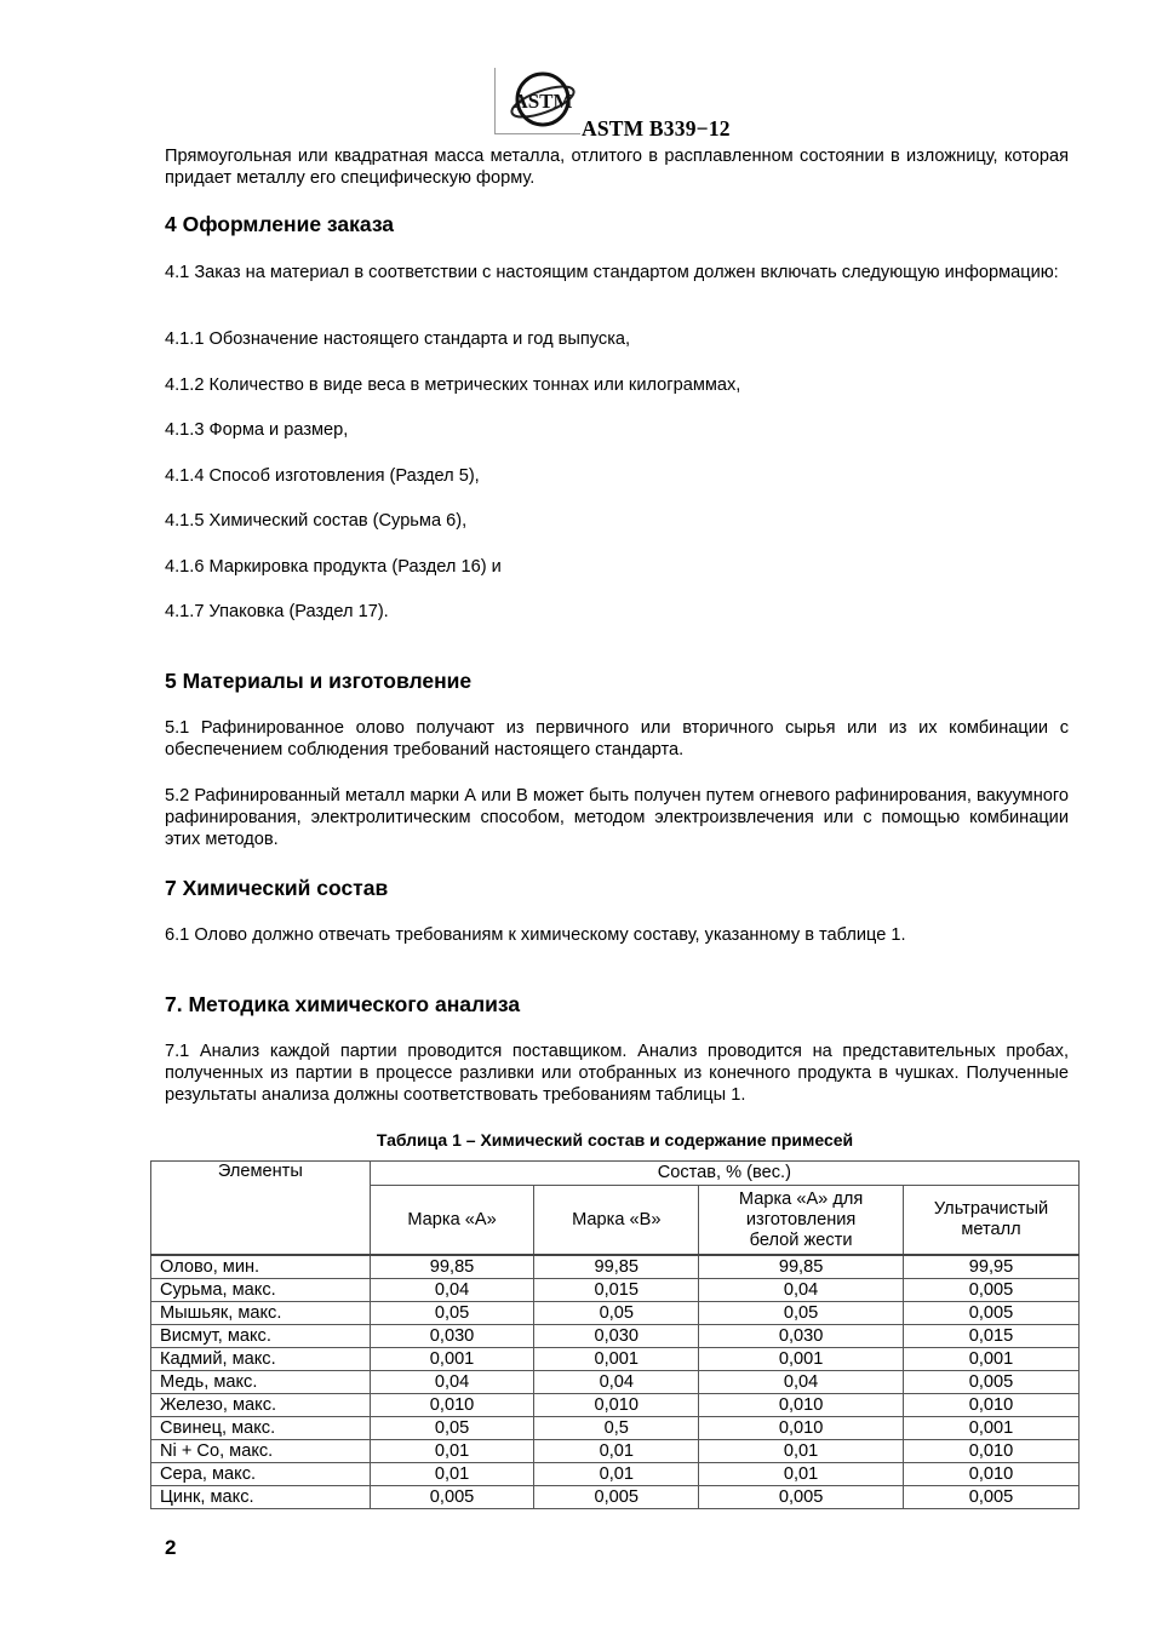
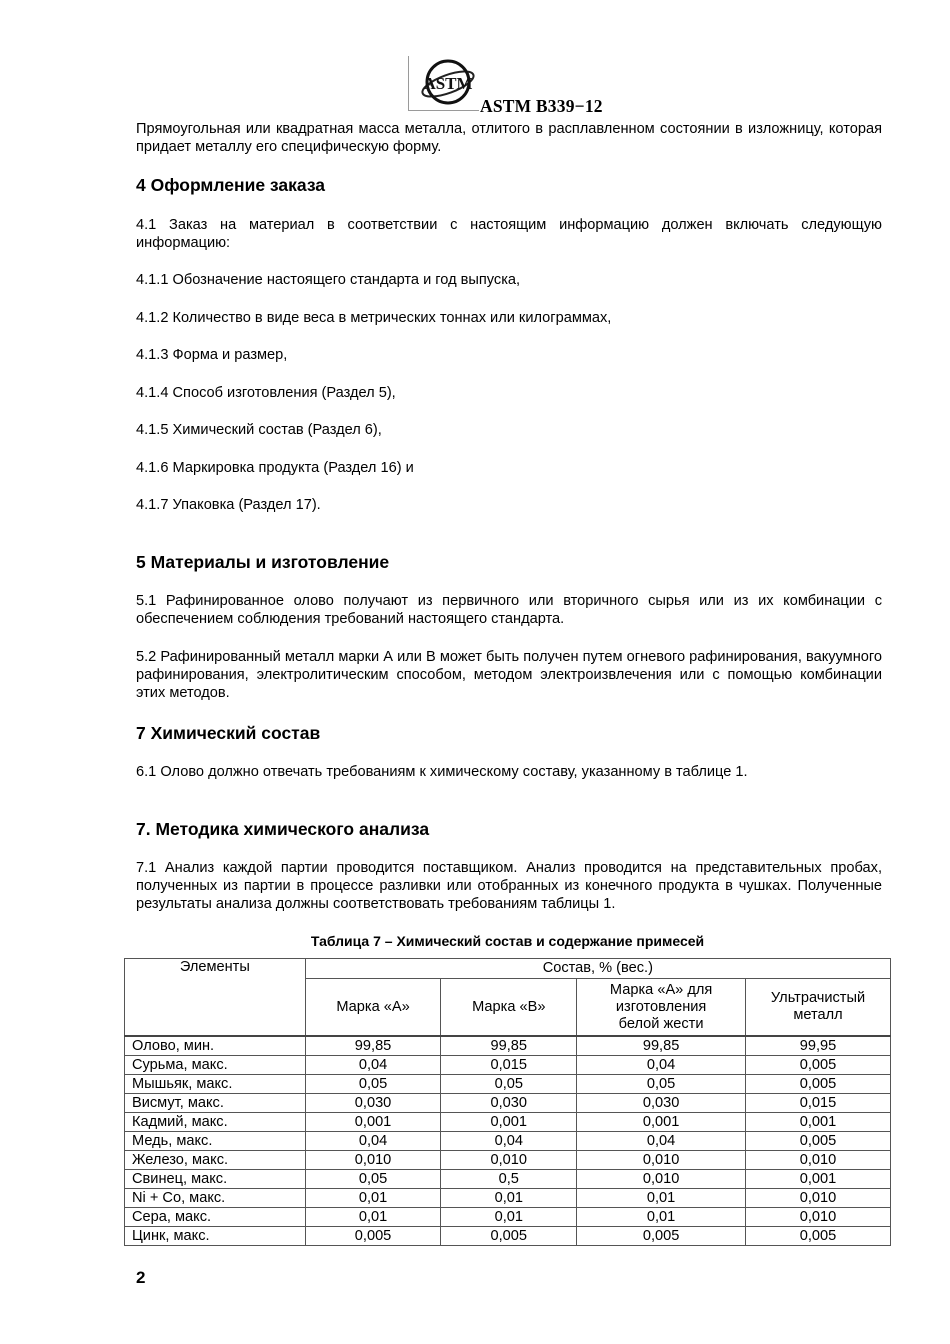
  ASTM
  ASTM B339−12
  Прямоугольная или квадратная масса металла, отлитого в расплавленном состоянии в изложницу, которая придает металлу его специфическую форму.
  4 Оформление заказа
- 4.1 Заказ на материал в соответствии с настоящим стандартом должен включать следующую информацию:
+ 4.1 Заказ на материал в соответствии с настоящим информацию должен включать следующую информацию:
  4.1.1 Обозначение настоящего стандарта и год выпуска,
  4.1.2 Количество в виде веса в метрических тоннах или килограммах,
  4.1.3 Форма и размер,
  4.1.4 Способ изготовления (Раздел 5),
- 4.1.5 Химический состав (Сурьма 6),
+ 4.1.5 Химический состав (Раздел 6),
  4.1.6 Маркировка продукта (Раздел 16) и
  4.1.7 Упаковка (Раздел 17).
  5 Материалы и изготовление
  5.1 Рафинированное олово получают из первичного или вторичного сырья или из их комбинации с обеспечением соблюдения требований настоящего стандарта.
  5.2 Рафинированный металл марки А или В может быть получен путем огневого рафинирования, вакуумного рафинирования, электролитическим способом, методом электроизвлечения или с помощью комбинации этих методов.
  7 Химический состав
  6.1 Олово должно отвечать требованиям к химическому составу, указанному в таблице 1.
  7. Методика химического анализа
  7.1 Анализ каждой партии проводится поставщиком. Анализ проводится на представительных пробах, полученных из партии в процессе разливки или отобранных из конечного продукта в чушках. Полученные результаты анализа должны соответствовать требованиям таблицы 1.
- Таблица 1 – Химический состав и содержание примесей
+ Таблица 7 – Химический состав и содержание примесей
  Элементы	Состав, % (вес.)
  Марка «А»	Марка «В»	Марка «А» для изготовления белой жести	Ультрачистый металл
  Олово, мин.	99,85	99,85	99,85	99,95
  Сурьма, макс.	0,04	0,015	0,04	0,005
  Мышьяк, макс.	0,05	0,05	0,05	0,005
  Висмут, макс.	0,030	0,030	0,030	0,015
  Кадмий, макс.	0,001	0,001	0,001	0,001
  Медь, макс.	0,04	0,04	0,04	0,005
  Железо, макс.	0,010	0,010	0,010	0,010
  Свинец, макс.	0,05	0,5	0,010	0,001
  Ni + Co, макс.	0,01	0,01	0,01	0,010
  Сера, макс.	0,01	0,01	0,01	0,010
  Цинк, макс.	0,005	0,005	0,005	0,005
  2
